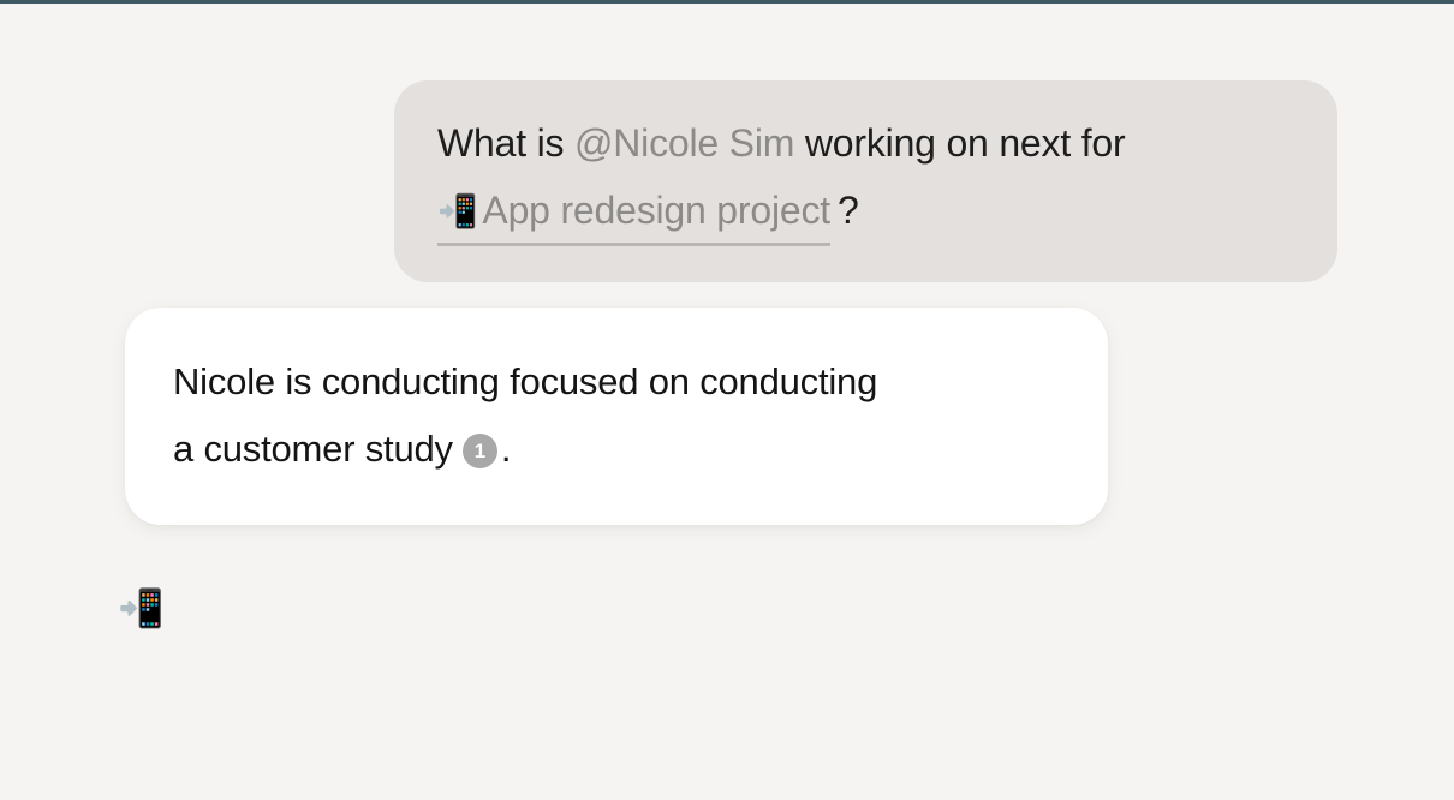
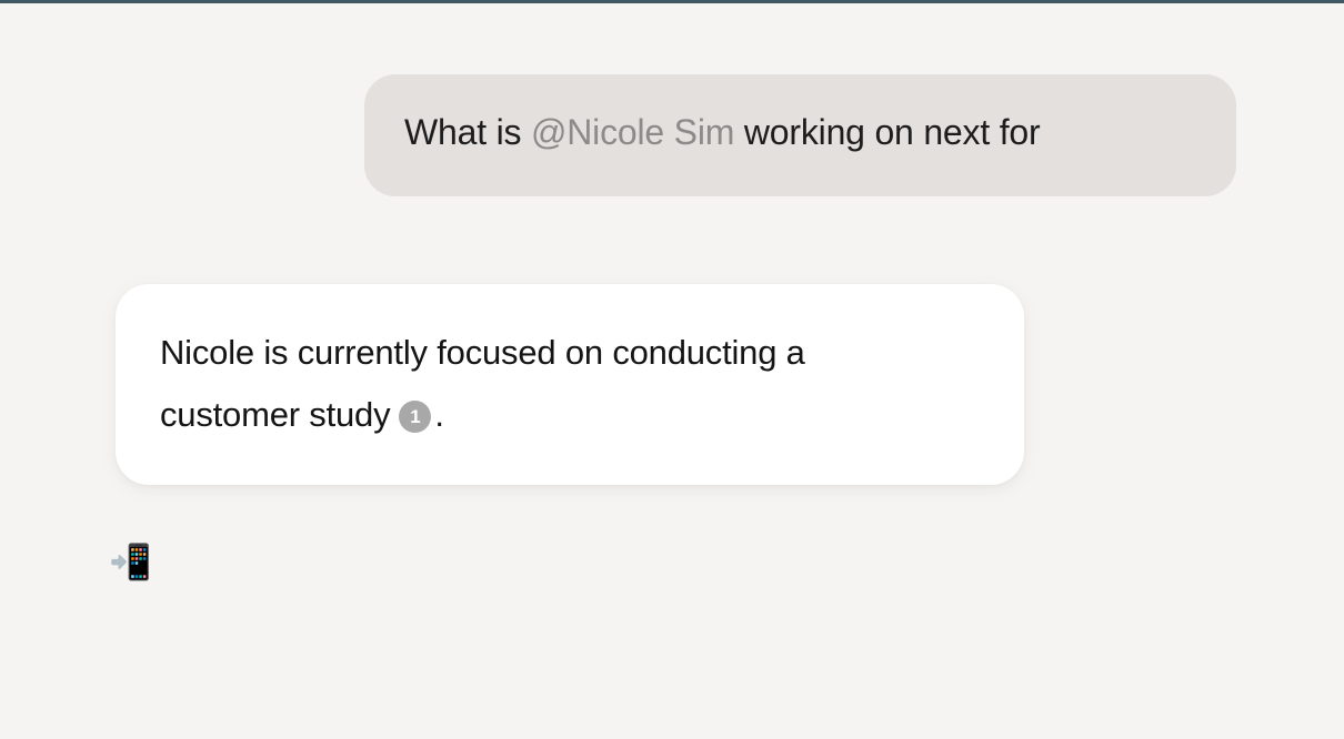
  What is @Nicole Sim working on next for
- 📲 App redesign project ?
- Nicole is conducting focused on conducting a customer study 1 .
+ Nicole is currently focused on conducting a customer study 1 .
  📲
